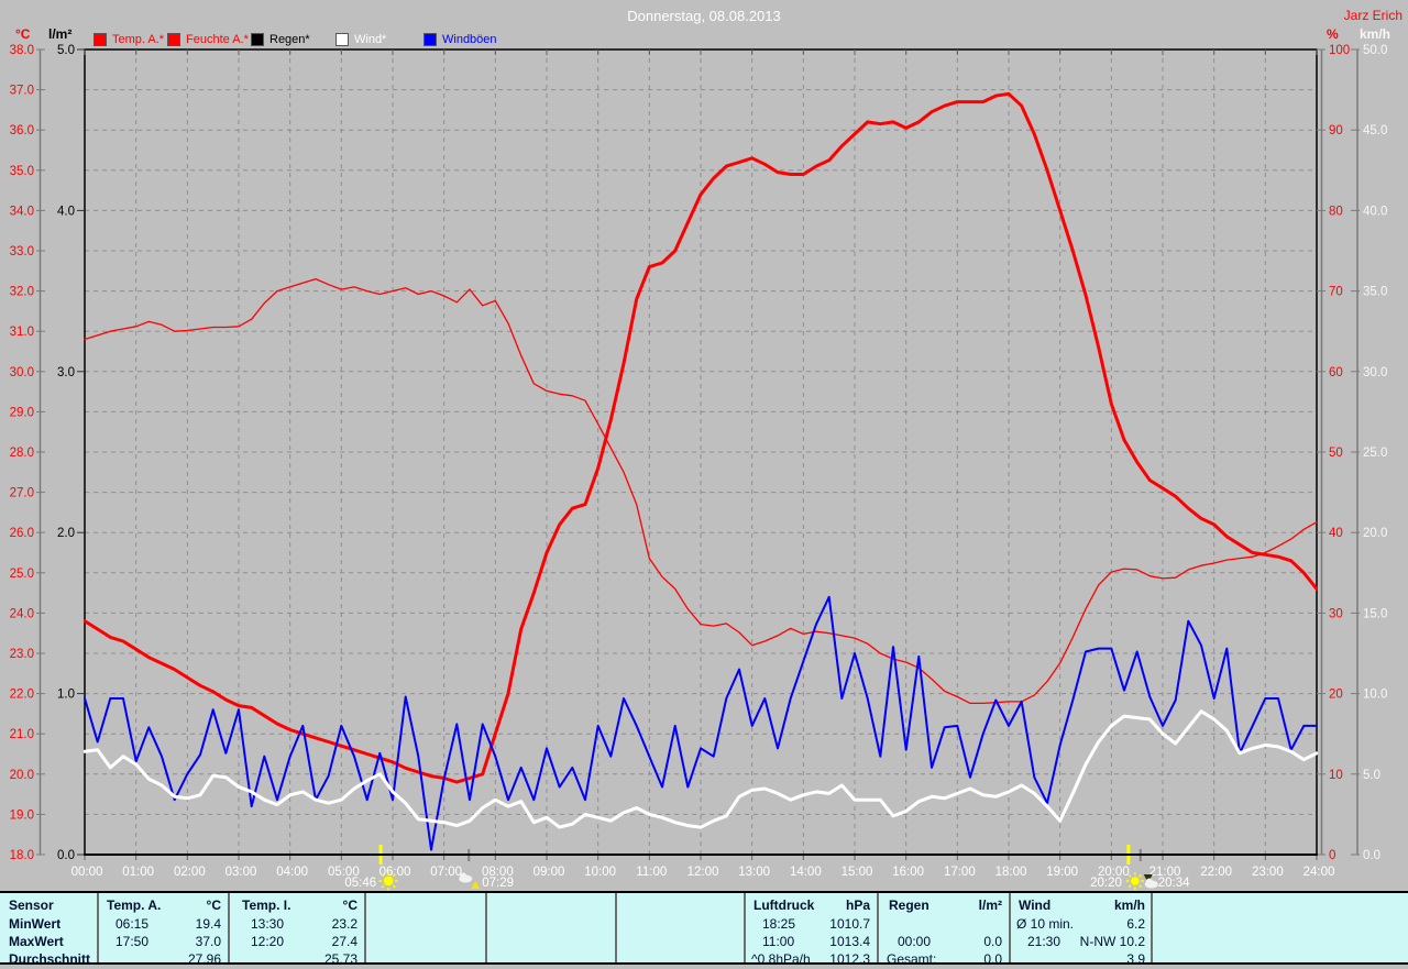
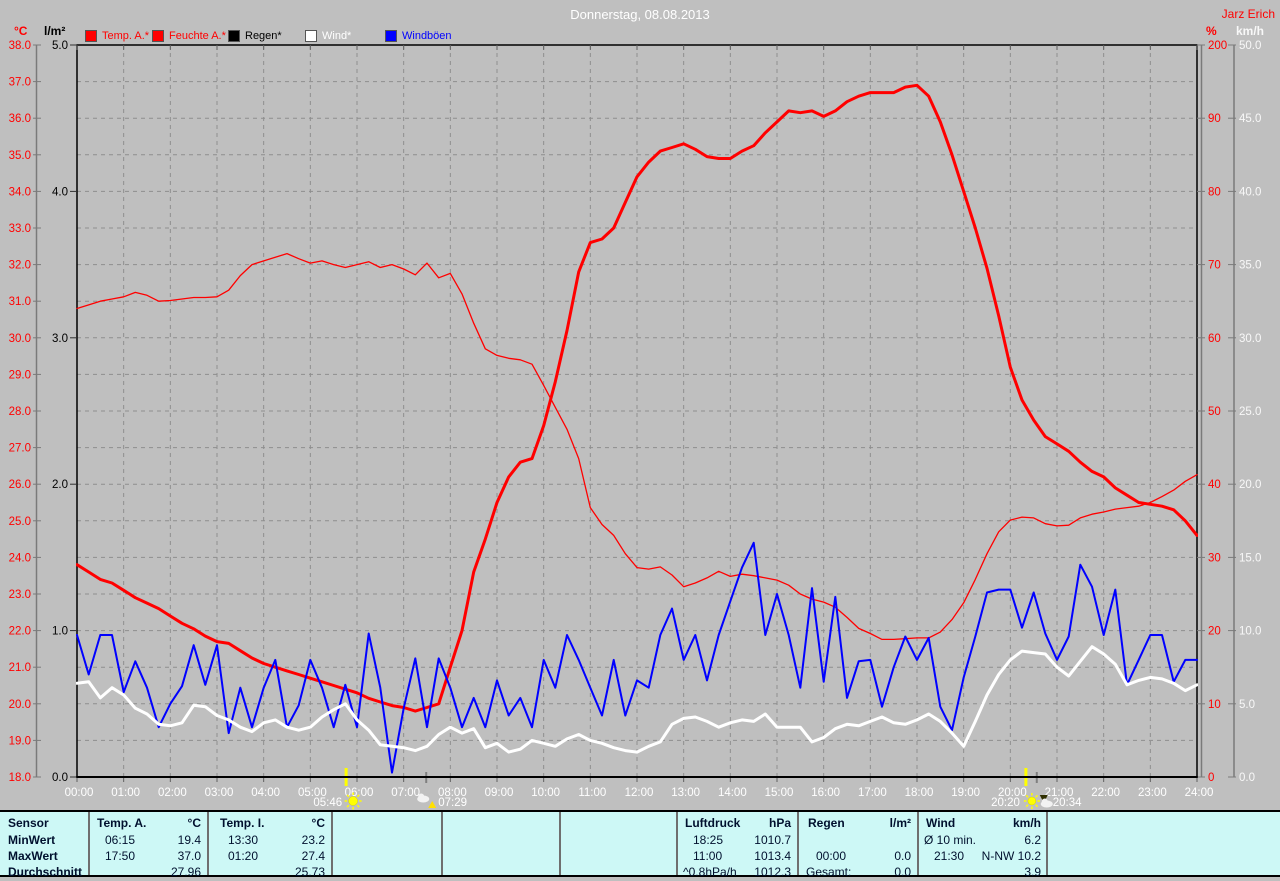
  Donnerstag, 08.08.2013
  Jarz Erich
  °C
  l/m²
  %
  km/h
  Temp. A.*
  Feuchte A.*
  Regen*
  Wind*
  Windböen
  00:00
  01:00
  02:00
  03:00
  04:00
  05:00
  06:00
  07:00
  08:00
  09:00
  10:00
  11:00
  12:00
  13:00
  14:00
  15:00
  16:00
  17:00
  18:00
  19:00
  20:00
  21:00
  22:00
  23:00
  24:00
  38.0
  37.0
  36.0
  35.0
  34.0
  33.0
  32.0
  31.0
  30.0
  29.0
  28.0
  27.0
  26.0
  25.0
  24.0
  23.0
  22.0
  21.0
  20.0
  19.0
  18.0
  5.0
  4.0
  3.0
  2.0
  1.0
  0.0
- 100
+ 200
  90
  80
  70
  60
  50
  40
  30
  20
  10
  0
  50.0
  45.0
  40.0
  35.0
  30.0
  25.0
  20.0
  15.0
  10.0
  5.0
  0.0
  05:46
  07:29
  20:20
  20:34
  Sensor
  MinWert
  MaxWert
  Durchschnitt
  Temp. A.
  °C
  06:15
  19.4
  17:50
  37.0
  27.96
  Temp. I.
  °C
  13:30
  23.2
- 12:20
+ 01:20
  27.4
  25.73
  Luftdruck
  hPa
  18:25
  1010.7
  11:00
  1013.4
  ^0.8hPa/h
  1012.3
  Regen
  l/m²
  00:00
  0.0
  Gesamt:
  0.0
  Wind
  km/h
  Ø 10 min.
  6.2
  21:30
  N-NW 10.2
  3.9
